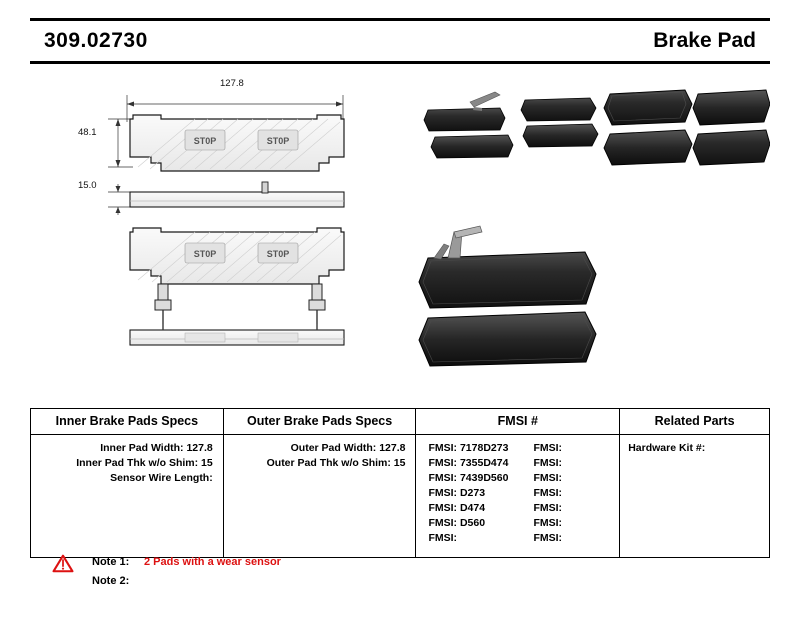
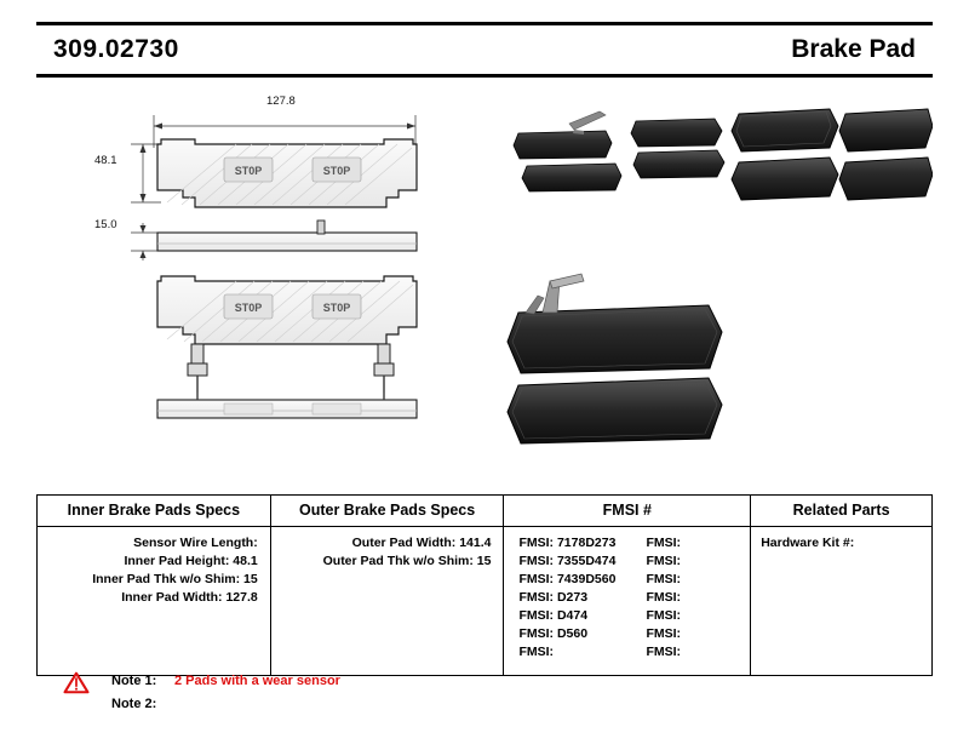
  309.02730
  Brake Pad
  ST0P
  ST0P
  ST0P
  ST0P
  127.8
  48.1
  15.0
  Inner Brake Pads Specs
- Inner Pad Width: 127.8
+ Sensor Wire Length:
+ Inner Pad Height: 48.1
  Inner Pad Thk w/o Shim: 15
- Sensor Wire Length:
+ Inner Pad Width: 127.8
  Outer Brake Pads Specs
- Outer Pad Width: 127.8
+ Outer Pad Width: 141.4
  Outer Pad Thk w/o Shim: 15
  FMSI #
  FMSI: 7178D273
  FMSI:
  FMSI: 7355D474
  FMSI:
  FMSI: 7439D560
  FMSI:
  FMSI: D273
  FMSI:
  FMSI: D474
  FMSI:
  FMSI: D560
  FMSI:
  FMSI:
  FMSI:
  Related Parts
  Hardware Kit #:
  Note 1:
  2 Pads with a wear sensor
  Note 2:
